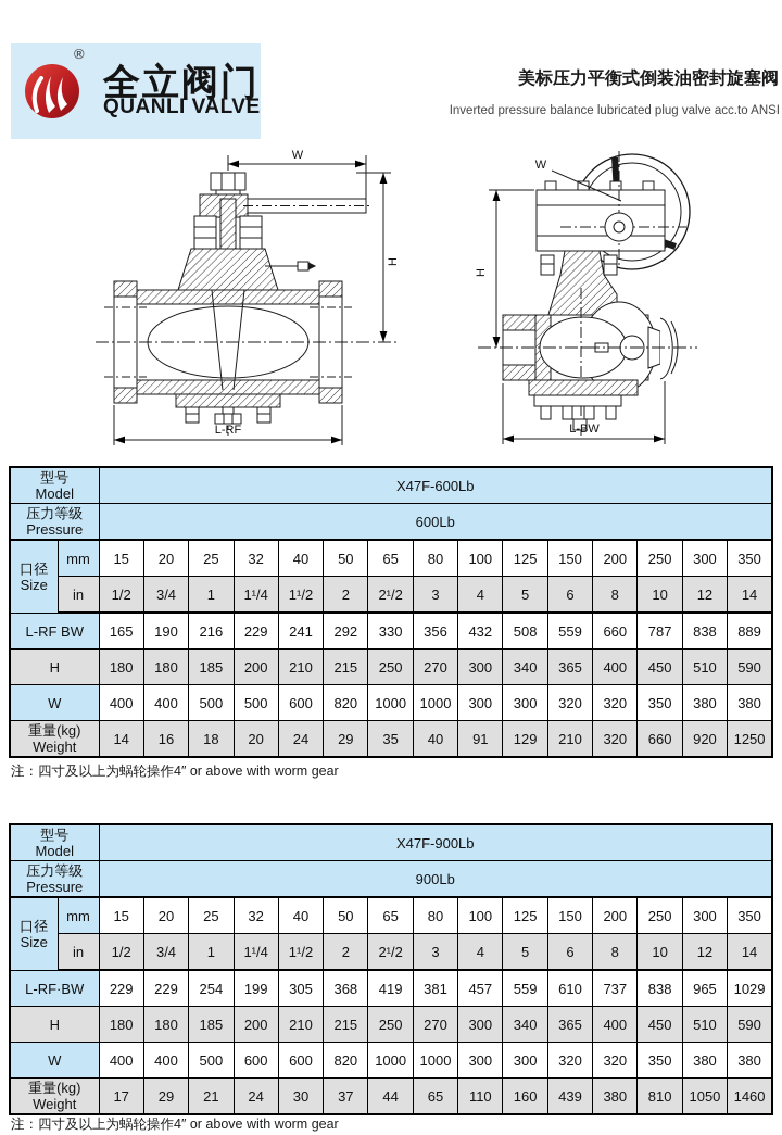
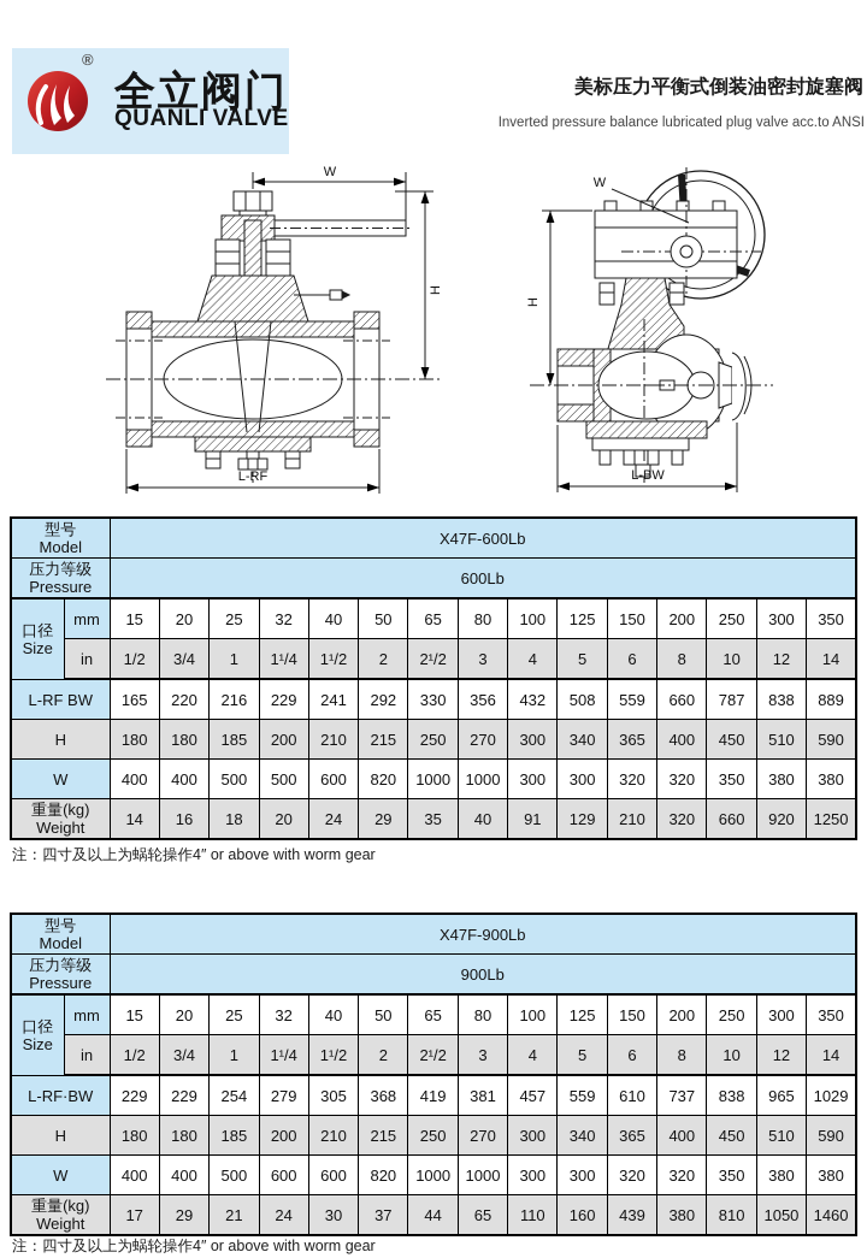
  ®
  全立阀门
  QUANLI VALVE
  美标压力平衡式倒装油密封旋塞阀
  Inverted pressure balance lubricated plug valve acc.to ANSI
  W
  L-RF
  W
  L-BW
  型号 Model	X47F-600Lb
  压力等级 Pressure	600Lb
  口径 Size	mm	15	20	25	32	40	50	65	80	100	125	150	200	250	300	350
  in	1/2	3/4	1	1¹/4	1¹/2	2	2¹/2	3	4	5	6	8	10	12	14
- L-RF BW	165	190	216	229	241	292	330	356	432	508	559	660	787	838	889
+ L-RF BW	165	220	216	229	241	292	330	356	432	508	559	660	787	838	889
  H	180	180	185	200	210	215	250	270	300	340	365	400	450	510	590
  W	400	400	500	500	600	820	1000	1000	300	300	320	320	350	380	380
  重量(kg) Weight	14	16	18	20	24	29	35	40	91	129	210	320	660	920	1250
  注：四寸及以上为蜗轮操作4″ or above with worm gear
  型号 Model	X47F-900Lb
  压力等级 Pressure	900Lb
  口径 Size	mm	15	20	25	32	40	50	65	80	100	125	150	200	250	300	350
  in	1/2	3/4	1	1¹/4	1¹/2	2	2¹/2	3	4	5	6	8	10	12	14
- L-RF·BW	229	229	254	199	305	368	419	381	457	559	610	737	838	965	1029
+ L-RF·BW	229	229	254	279	305	368	419	381	457	559	610	737	838	965	1029
  H	180	180	185	200	210	215	250	270	300	340	365	400	450	510	590
  W	400	400	500	600	600	820	1000	1000	300	300	320	320	350	380	380
  重量(kg) Weight	17	29	21	24	30	37	44	65	110	160	439	380	810	1050	1460
  注：四寸及以上为蜗轮操作4″ or above with worm gear
